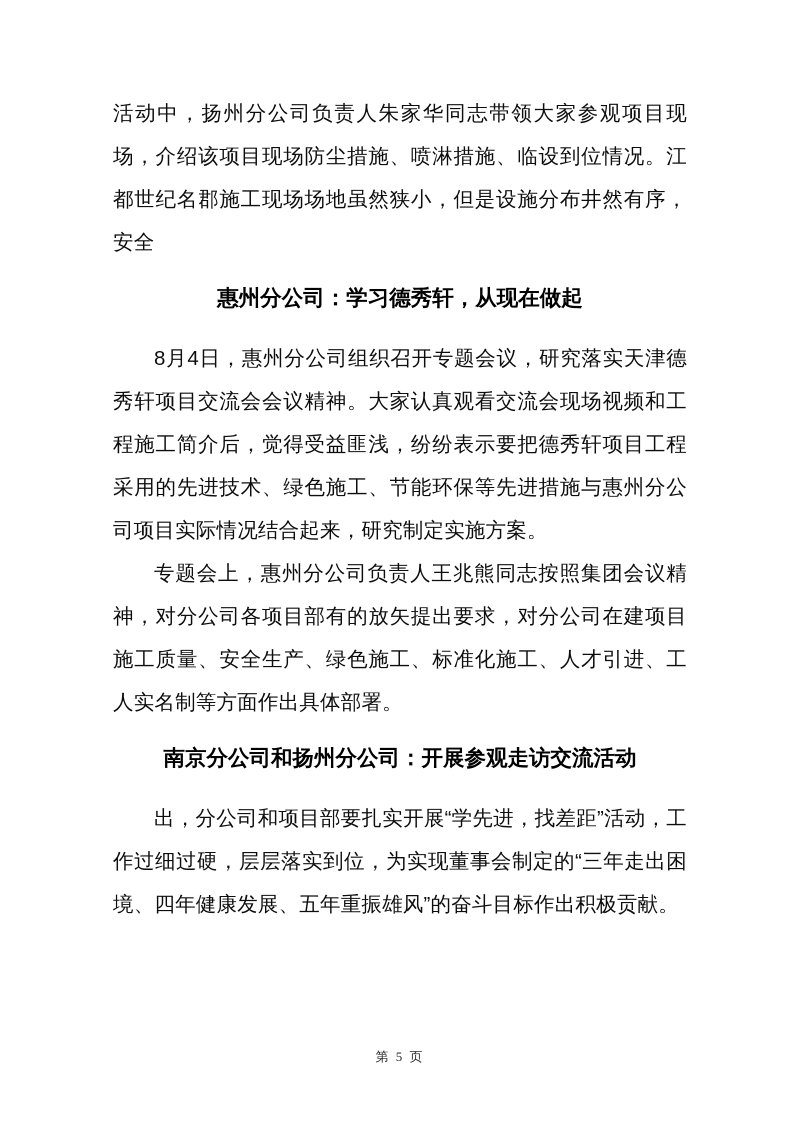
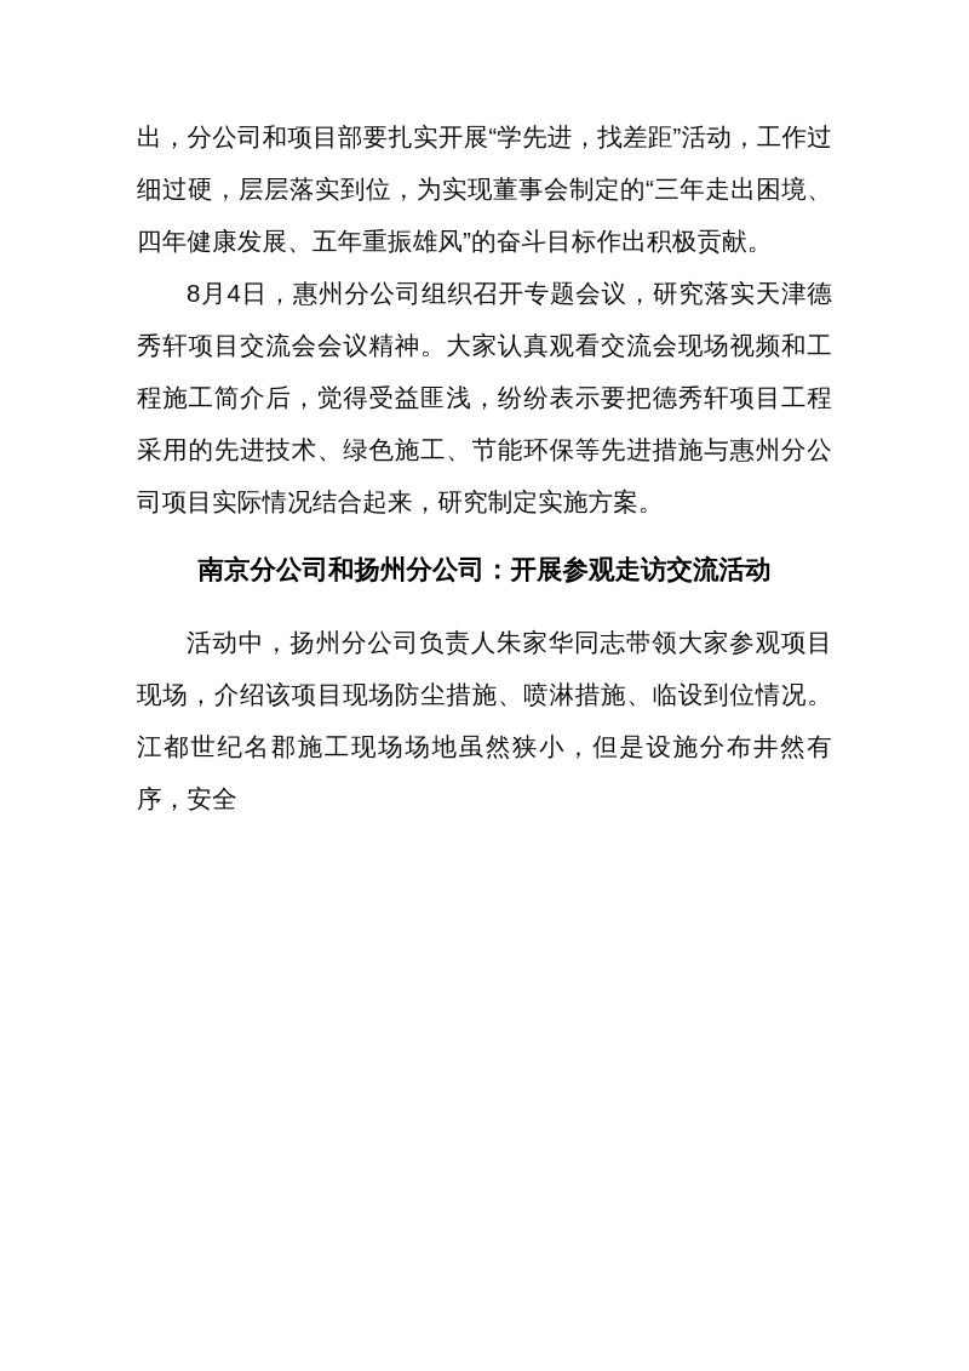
- 活动中，扬州分公司负责人朱家华同志带领大家参观项目现场，介绍该项目现场防尘措施、喷淋措施、临设到位情况。江都世纪名郡施工现场场地虽然狭小，但是设施分布井然有序，安全
+ 出，分公司和项目部要扎实开展“学先进，找差距”活动，工作过细过硬，层层落实到位，为实现董事会制定的“三年走出困境、四年健康发展、五年重振雄风”的奋斗目标作出积极贡献。
- 惠州分公司：学习德秀轩，从现在做起
  8月4日，惠州分公司组织召开专题会议，研究落实天津德秀轩项目交流会会议精神。大家认真观看交流会现场视频和工程施工简介后，觉得受益匪浅，纷纷表示要把德秀轩项目工程采用的先进技术、绿色施工、节能环保等先进措施与惠州分公司项目实际情况结合起来，研究制定实施方案。
- 专题会上，惠州分公司负责人王兆熊同志按照集团会议精神，对分公司各项目部有的放矢提出要求，对分公司在建项目施工质量、安全生产、绿色施工、标准化施工、人才引进、工人实名制等方面作出具体部署。
  南京分公司和扬州分公司：开展参观走访交流活动
- 出，分公司和项目部要扎实开展“学先进，找差距”活动，工作过细过硬，层层落实到位，为实现董事会制定的“三年走出困境、四年健康发展、五年重振雄风”的奋斗目标作出积极贡献。
+ 活动中，扬州分公司负责人朱家华同志带领大家参观项目现场，介绍该项目现场防尘措施、喷淋措施、临设到位情况。江都世纪名郡施工现场场地虽然狭小，但是设施分布井然有序，安全
- 第 5 页
